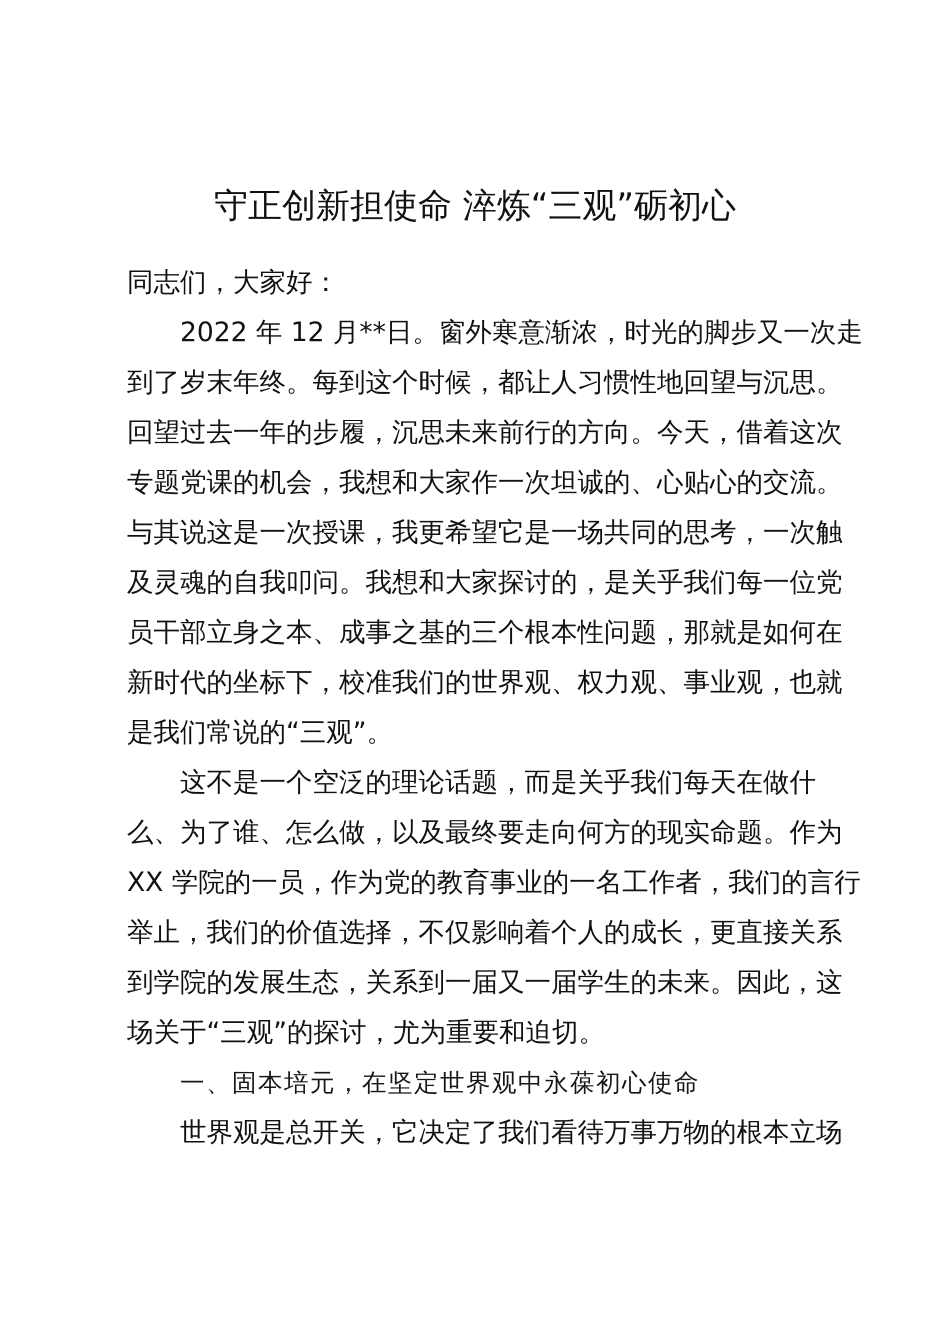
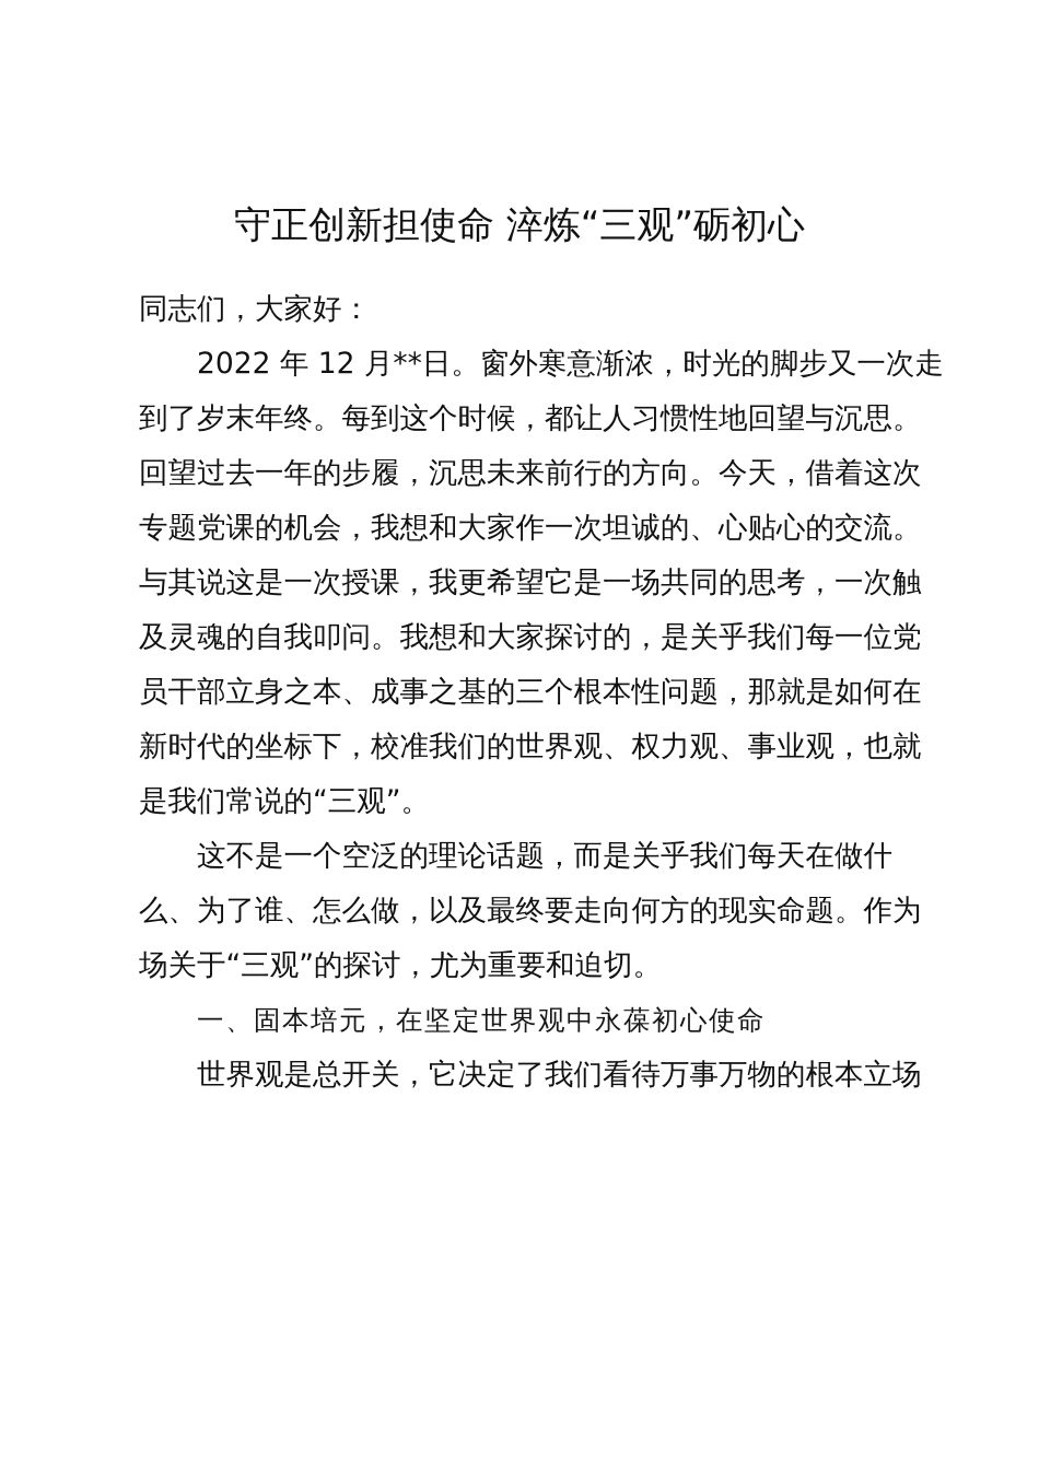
  守正创新担使命 淬炼“三观”砺初心
  同志们，大家好：
  2022 年 12 月**日。窗外寒意渐浓，时光的脚步又一次走
  到了岁末年终。每到这个时候，都让人习惯性地回望与沉思。
  回望过去一年的步履，沉思未来前行的方向。今天，借着这次
  专题党课的机会，我想和大家作一次坦诚的、心贴心的交流。
  与其说这是一次授课，我更希望它是一场共同的思考，一次触
  及灵魂的自我叩问。我想和大家探讨的，是关乎我们每一位党
  员干部立身之本、成事之基的三个根本性问题，那就是如何在
  新时代的坐标下，校准我们的世界观、权力观、事业观，也就
  是我们常说的“三观”。
  这不是一个空泛的理论话题，而是关乎我们每天在做什
  么、为了谁、怎么做，以及最终要走向何方的现实命题。作为
- XX 学院的一员，作为党的教育事业的一名工作者，我们的言行
- 举止，我们的价值选择，不仅影响着个人的成长，更直接关系
- 到学院的发展生态，关系到一届又一届学生的未来。因此，这
  场关于“三观”的探讨，尤为重要和迫切。
  一、固本培元，在坚定世界观中永葆初心使命
  世界观是总开关，它决定了我们看待万事万物的根本立场
